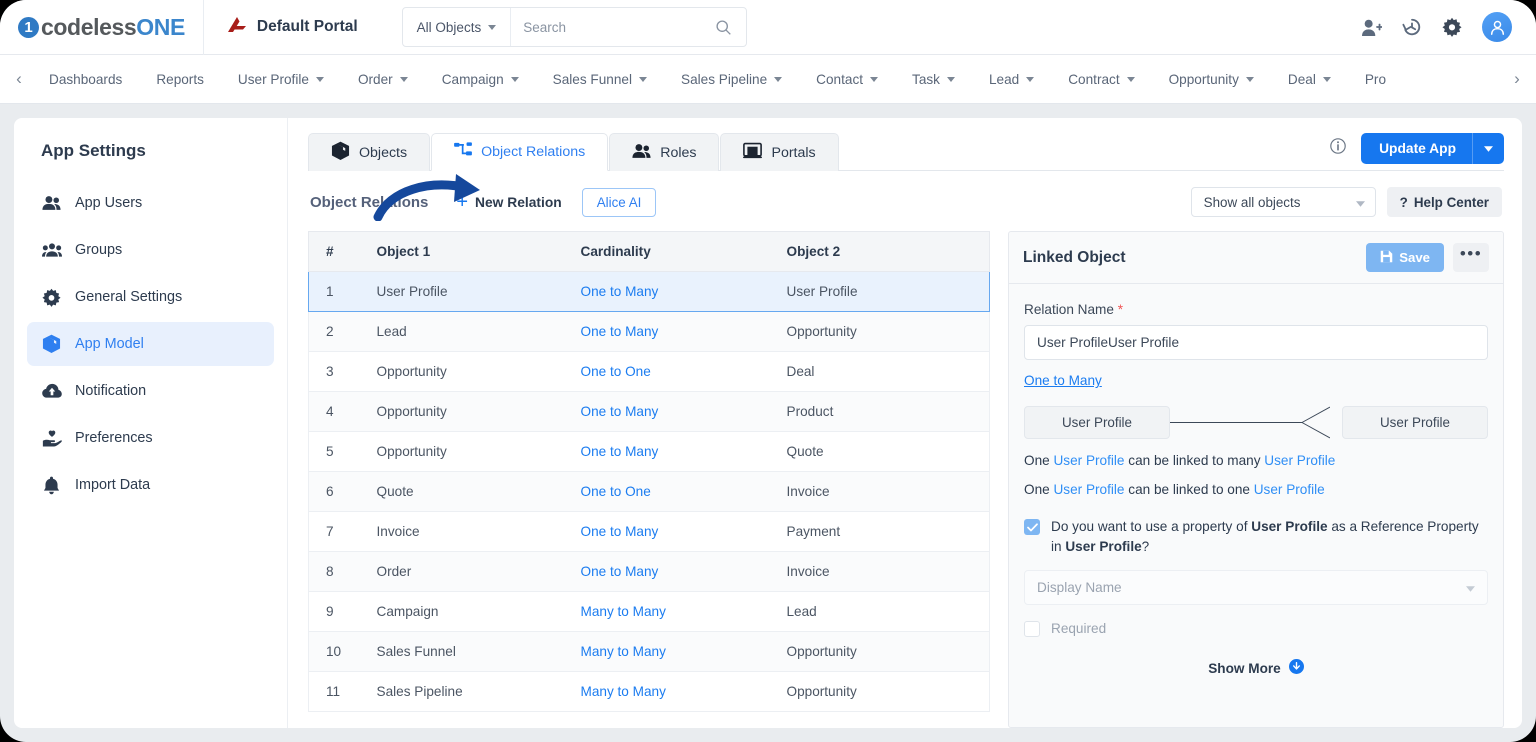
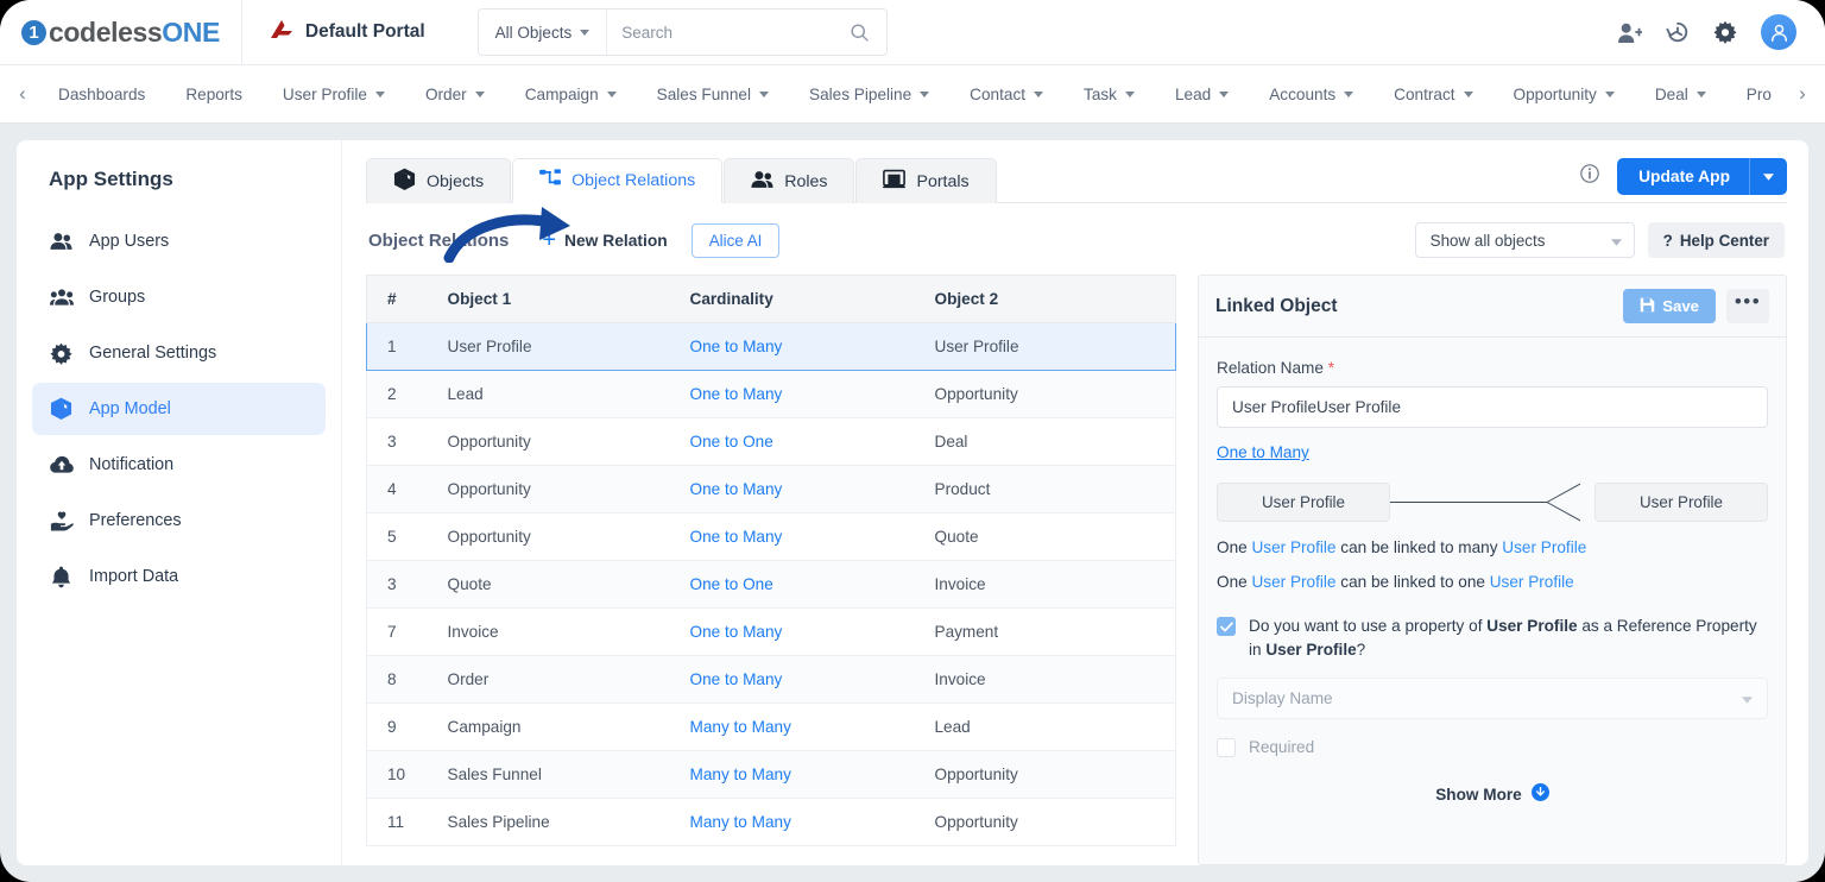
  1
  codelessONE
  Default Portal
  All Objects
  Search
  ‹
  Dashboards
  Reports
  User Profile
  Order
  Campaign
  Sales Funnel
  Sales Pipeline
  Contact
  Task
  Lead
+ Accounts
  Contract
  Opportunity
  Deal
  Pro
  ›
  App Settings
  App Users
  Groups
  General Settings
  App Model
  Notification
  Preferences
  Import Data
  Objects
  Object Relations
  Roles
  Portals
  Update App
  Object Relions
  +
  New Relation
  Alice AI
  Show all objects
  ?
  Help Center
  #	Object 1	Cardinality	Object 2
  1	User Profile	One to Many	User Profile
  2	Lead	One to Many	Opportunity
  3	Opportunity	One to One	Deal
  4	Opportunity	One to Many	Product
  5	Opportunity	One to Many	Quote
- 6	Quote	One to One	Invoice
+ 3	Quote	One to One	Invoice
  7	Invoice	One to Many	Payment
  8	Order	One to Many	Invoice
  9	Campaign	Many to Many	Lead
  10	Sales Funnel	Many to Many	Opportunity
  11	Sales Pipeline	Many to Many	Opportunity
  Linked Object
  Save
  •••
  Relation Name *
  User ProfileUser Profile One to Many
  User Profile
  User Profile
  One User Profile can be linked to many User Profile
  One User Profile can be linked to one User Profile
  Do you want to use a property of User Profile as a Reference Property in User Profile?
  Display Name
  Required
  Show More
